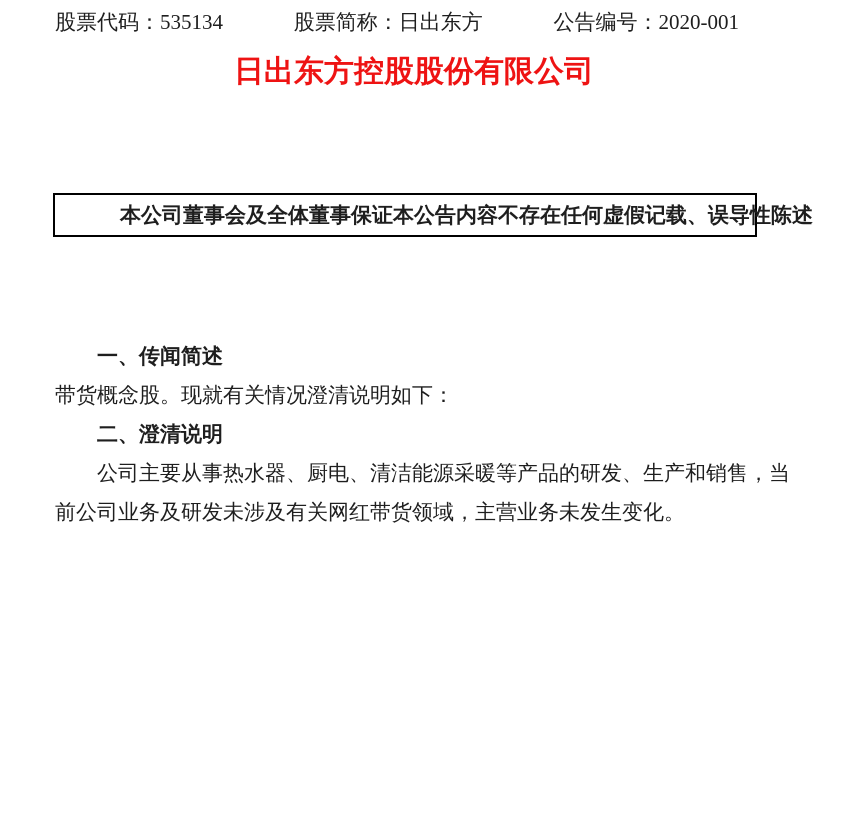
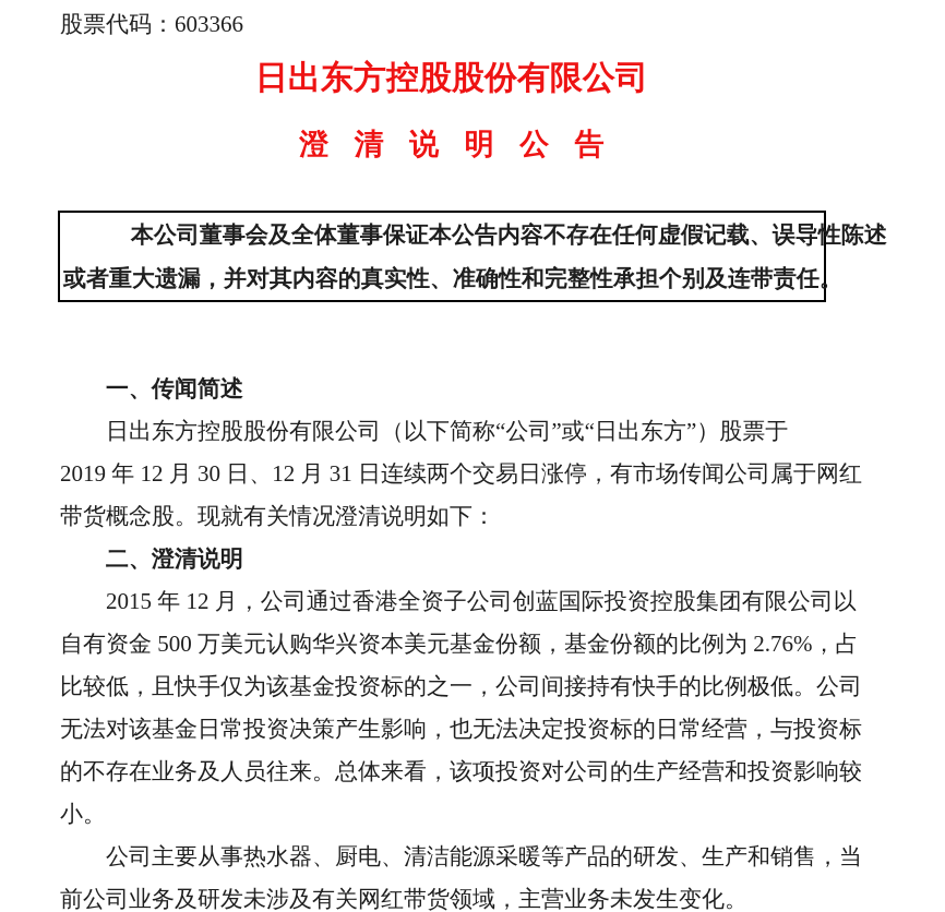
- 股票代码：535134
+ 股票代码：603366
- 股票简称：日出东方
- 公告编号：2020-001
  日出东方控股股份有限公司
+ 澄 清 说 明 公 告
  本公司董事会及全体董事保证本公告内容不存在任何虚假记载、误导性陈述
+ 或者重大遗漏，并对其内容的真实性、准确性和完整性承担个别及连带责任。
  一、传闻简述
+ 日出东方控股股份有限公司（以下简称“公司”或“日出东方”）股票于
+ 2019 年 12 月 30 日、12 月 31 日连续两个交易日涨停，有市场传闻公司属于网红
  带货概念股。现就有关情况澄清说明如下：
  二、澄清说明
+ 2015 年 12 月，公司通过香港全资子公司创蓝国际投资控股集团有限公司以
+ 自有资金 500 万美元认购华兴资本美元基金份额，基金份额的比例为 2.76%，占
+ 比较低，且快手仅为该基金投资标的之一，公司间接持有快手的比例极低。公司
+ 无法对该基金日常投资决策产生影响，也无法决定投资标的日常经营，与投资标
+ 的不存在业务及人员往来。总体来看，该项投资对公司的生产经营和投资影响较
+ 小。
  公司主要从事热水器、厨电、清洁能源采暖等产品的研发、生产和销售，当
  前公司业务及研发未涉及有关网红带货领域，主营业务未发生变化。
